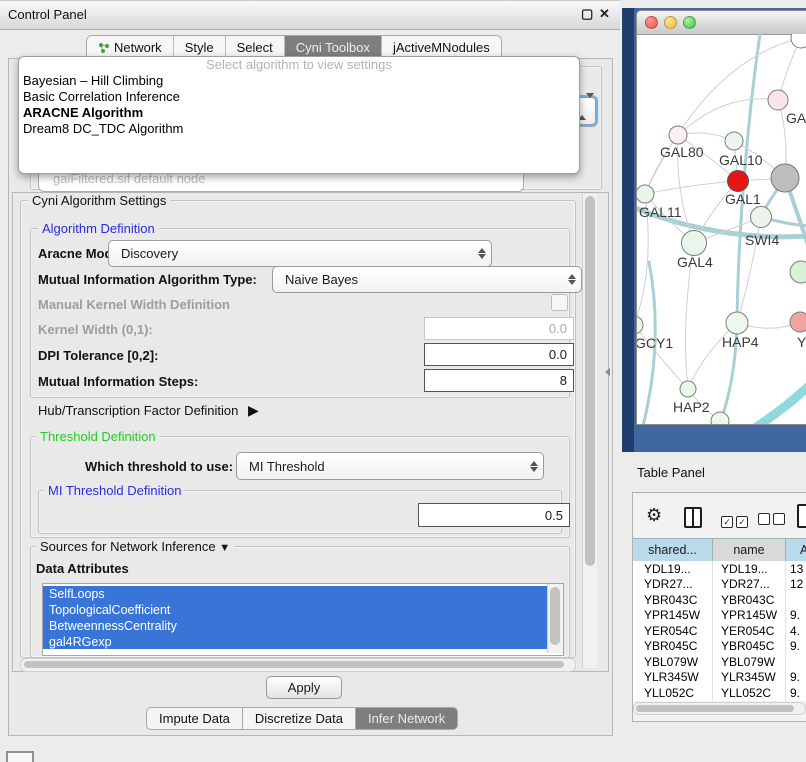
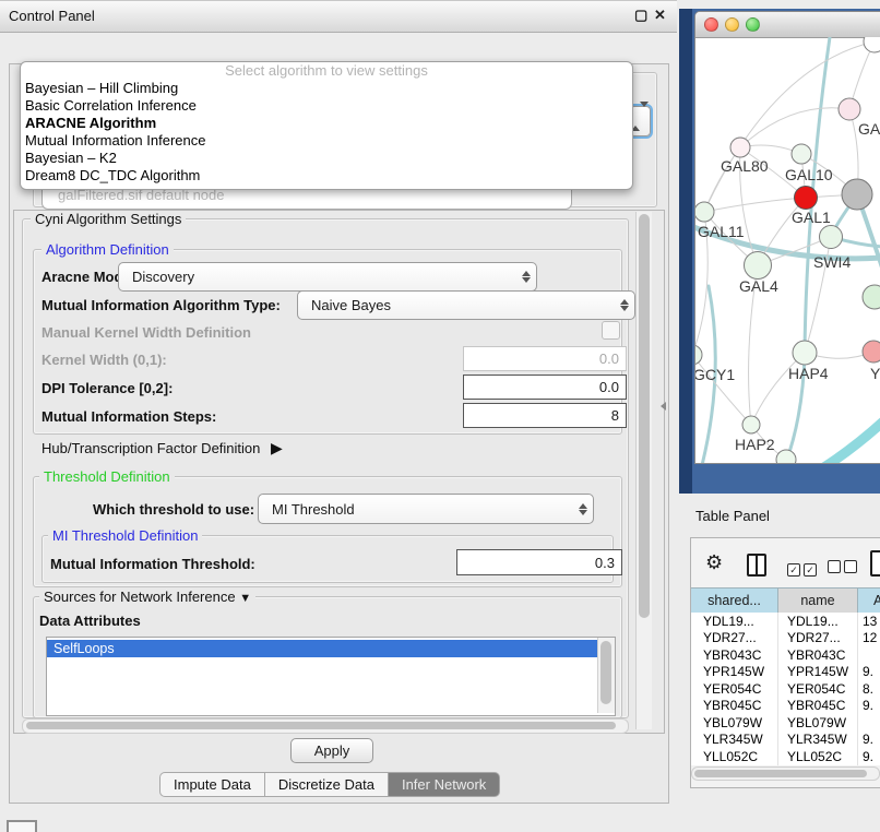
  Control Panel
  ▢
  ✕
- Network
- Style
- Select
- Cyni Toolbox
- jActiveMNodules
  galFiltered.sif default node
  Select algorithm to view settings
  Bayesian – Hill Climbing
  Basic Correlation Inference
  ARACNE Algorithm
+ Mutual Information Inference
+ Bayesian – K2
  Dream8 DC_TDC Algorithm
  Cyni Algorithm Settings
  Algorithm Definition
  Aracne Mo
  Discovery
  Mutual Information Algorithm Type:
  Naive Bayes
  Manual Kernel Width Definition
  Kernel Width (0,1):
  0.0
  DPI Tolerance [0,2]:
  0.0
  Mutual Information Steps:
  8
  Hub/Transcription Factor Definition ▶
  Threshold Definition
  Which threshold to use:
  MI Threshold
  MI Threshold Definition
+ Mutual Information Threshold:
- 0.5
+ 0.3
  Sources for Network Inference ▼
  Data Attributes
  SelfLoops
- TopologicalCoefficient
- BetweennessCentrality
- gal4RGexp
  Apply
  Impute Data
  Discretize Data
  Infer Network
  GAL80
  GAL10
  GAL1
  GAL11
  SWI4
  GAL4
  GCY1
  HAP4
  Y
  HAP2
  Table Panel
  ⚙
  ✓ ✓
  shared...
  name
  A
  YDL19...
  YDL19...
  13
  YDR27...
  YDR27...
  12
  YBR043C
  YBR043C
  YPR145W
  YPR145W
  9.
  YER054C
  YER054C
- 4.
+ 8.
  YBR045C
  YBR045C
  9.
  YBL079W
  YBL079W
  YLR345W
  YLR345W
  9.
  YLL052C
  YLL052C
  9.
